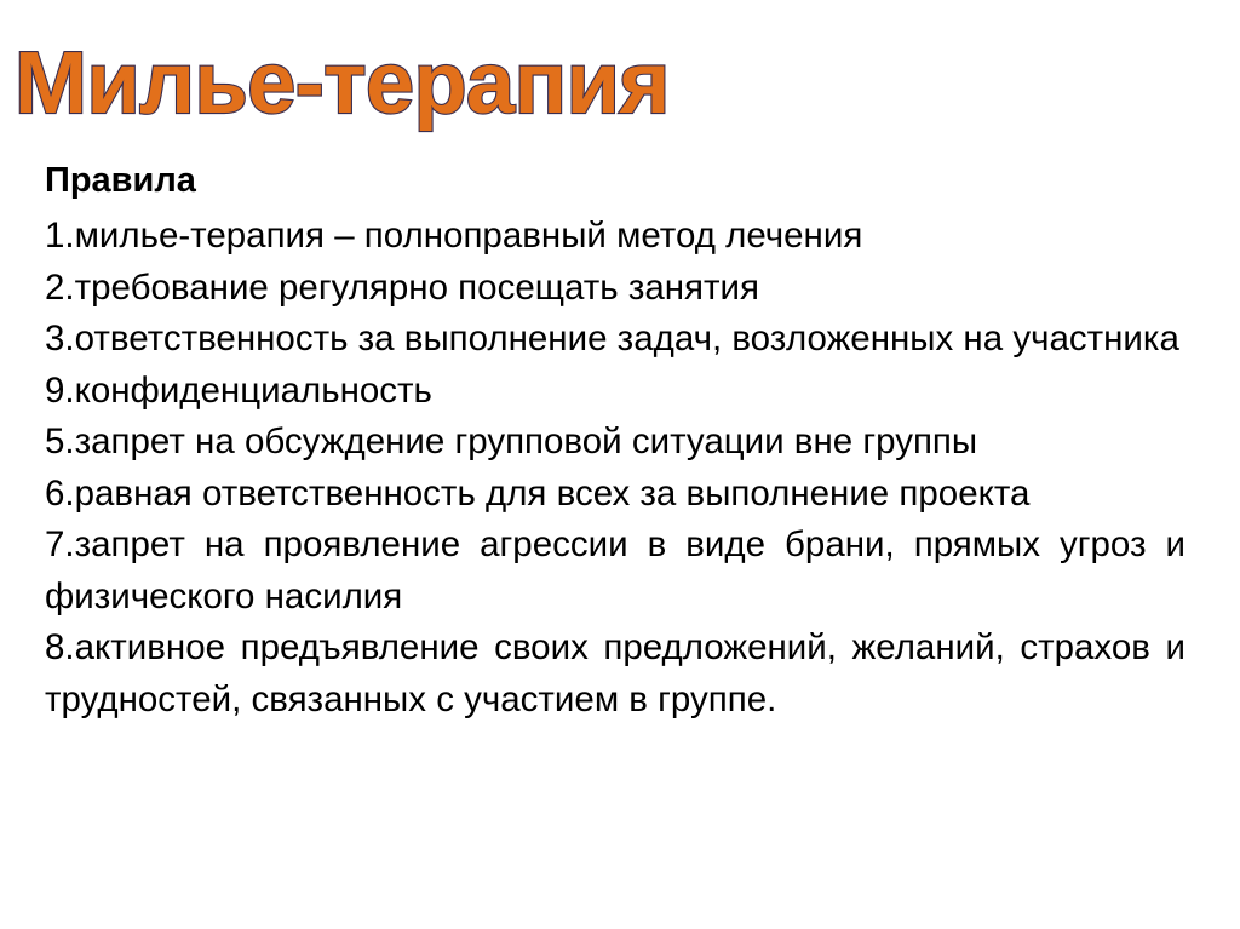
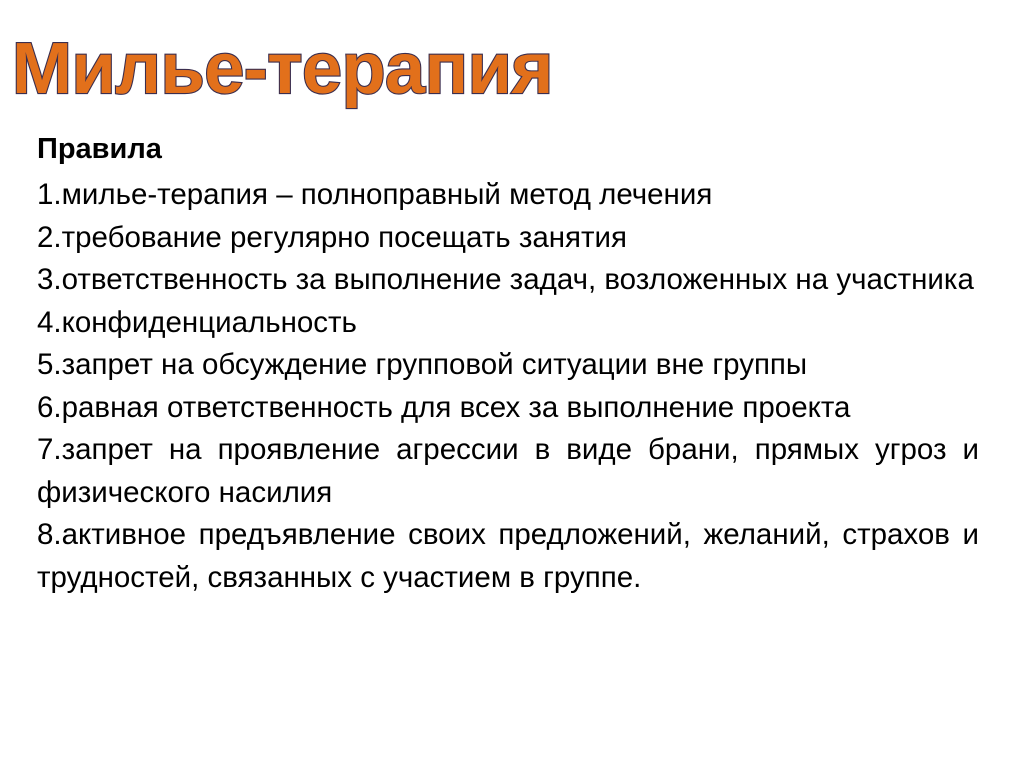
  Милье-терапия
  Правила
  1.милье-терапия – полноправный метод лечения
  2.требование регулярно посещать занятия
  3.ответственность за выполнение задач, возложенных на участника
- 9.конфиденциальность
+ 4.конфиденциальность
  5.запрет на обсуждение групповой ситуации вне группы
  6.равная ответственность для всех за выполнение проекта
  7.запрет на проявление агрессии в виде брани, прямых угроз и физического насилия
  8.активное предъявление своих предложений, желаний, страхов и трудностей, связанных с участием в группе.
